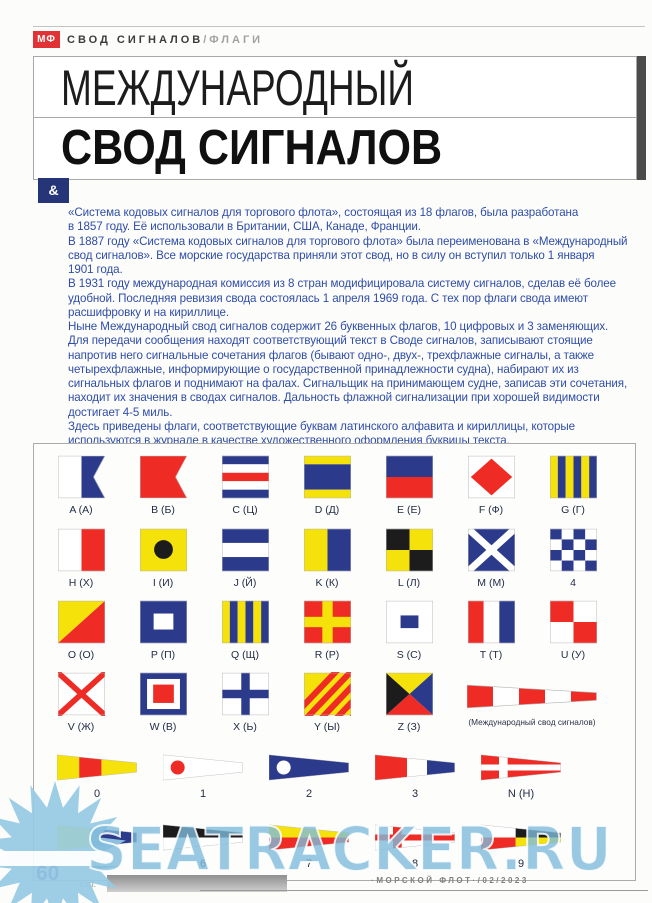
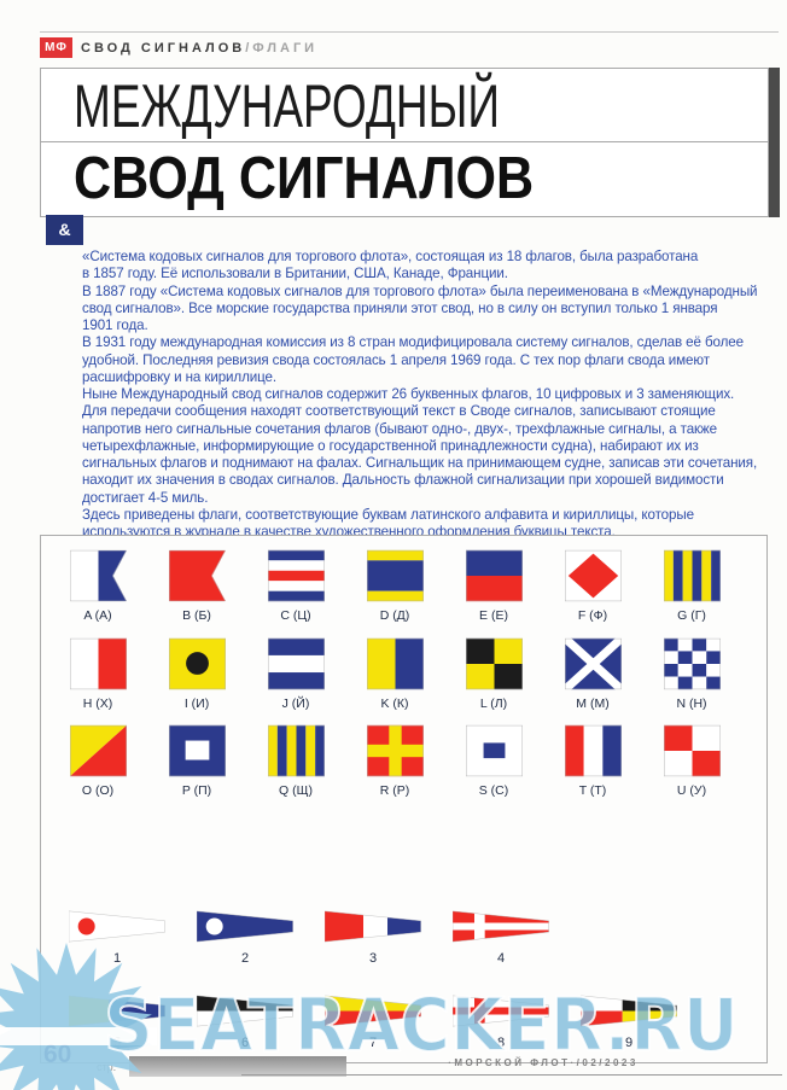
  МФ
  СВОД СИГНАЛОВ/ФЛАГИ
  МЕЖДУНАРОДНЫЙ
  СВОД СИГНАЛОВ
  &
  «Система кодовых сигналов для торгового флота», состоящая из 18 флагов, была разработана
  в 1857 году. Её использовали в Британии, США, Канаде, Франции.
  В 1887 году «Система кодовых сигналов для торгового флота» была переименована в «Международный
  свод сигналов». Все морские государства приняли этот свод, но в силу он вступил только 1 января
  1901 года.
  В 1931 году международная комиссия из 8 стран модифицировала систему сигналов, сделав её более
  удобной. Последняя ревизия свода состоялась 1 апреля 1969 года. С тех пор флаги свода имеют
  расшифровку и на кириллице.
  Ныне Международный свод сигналов содержит 26 буквенных флагов, 10 цифровых и 3 заменяющих.
  Для передачи сообщения находят соответствующий текст в Своде сигналов, записывают стоящие
  напротив него сигнальные сочетания флагов (бывают одно-, двух-, трехфлажные сигналы, а также
  четырехфлажные, информирующие о государственной принадлежности судна), набирают их из
  сигнальных флагов и поднимают на фалах. Сигнальщик на принимающем судне, записав эти сочетания,
  находит их значения в сводах сигналов. Дальность флажной сигнализации при хорошей видимости
  достигает 4-5 миль.
  Здесь приведены флаги, соответствующие буквам латинского алфавита и кириллицы, которые
  используются в журнале в качестве художественного оформления буквицы текста.
  A (А)
  B (Б)
  C (Ц)
  D (Д)
  E (Е)
  F (Ф)
  G (Г)
  H (Х)
  I (И)
  J (Й)
  K (К)
  L (Л)
  M (М)
- 4
+ N (Н)
  O (О)
  P (П)
  Q (Щ)
  R (Р)
  S (С)
  T (Т)
  U (У)
- V (Ж)
- W (В)
- X (Ь)
- Y (Ы)
- Z (З)
- (Международный свод сигналов)
- 0
  1
  2
  3
- N (Н)
+ 4
  6
  7
  8
  9
  SEATRACKER.RU
  ·МОРСКОЙ ФЛОТ·/02/2023
